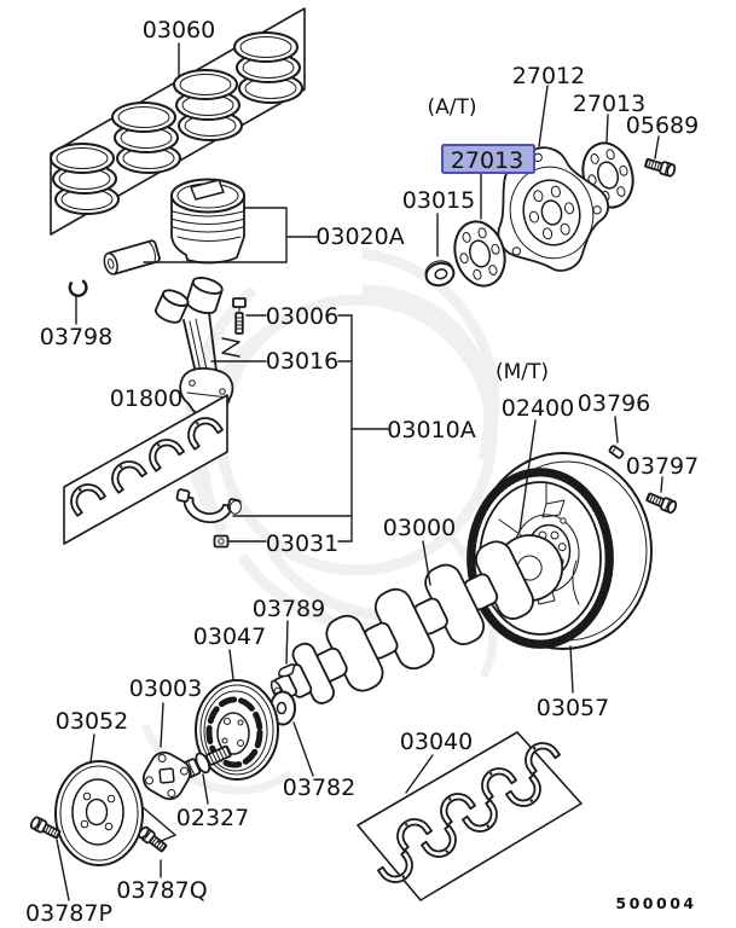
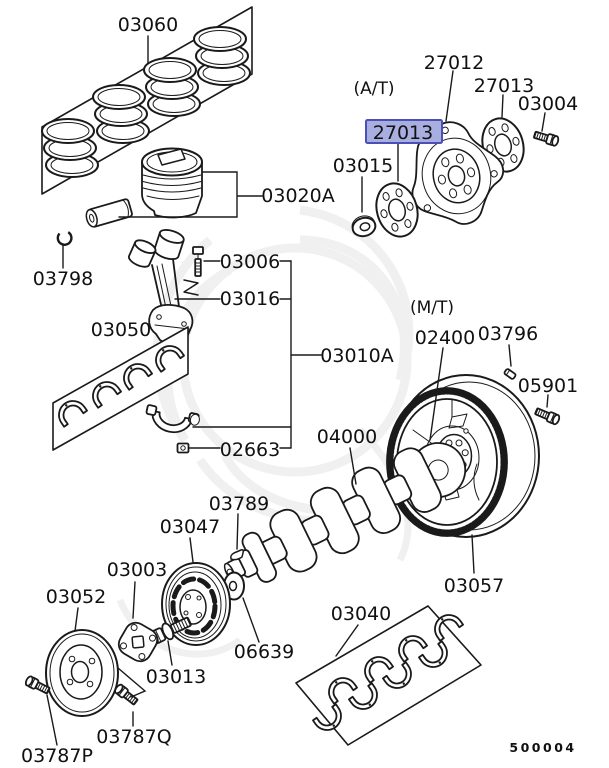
  03060
  03020A
  (A/T)
  27012
  27013
- 05689
+ 03004
  27013
  03015
  03798
  03006
  03016
- 01800
+ 03050
- 03031
+ 02663
  03010A
  (M/T)
  02400
  03796
- 03797
+ 05901
- 03000
+ 04000
  03057
  03040
  03789
  03047
  03003
  03052
- 02327
+ 03013
- 03782
+ 06639
  03787Q
  03787P
  500004
